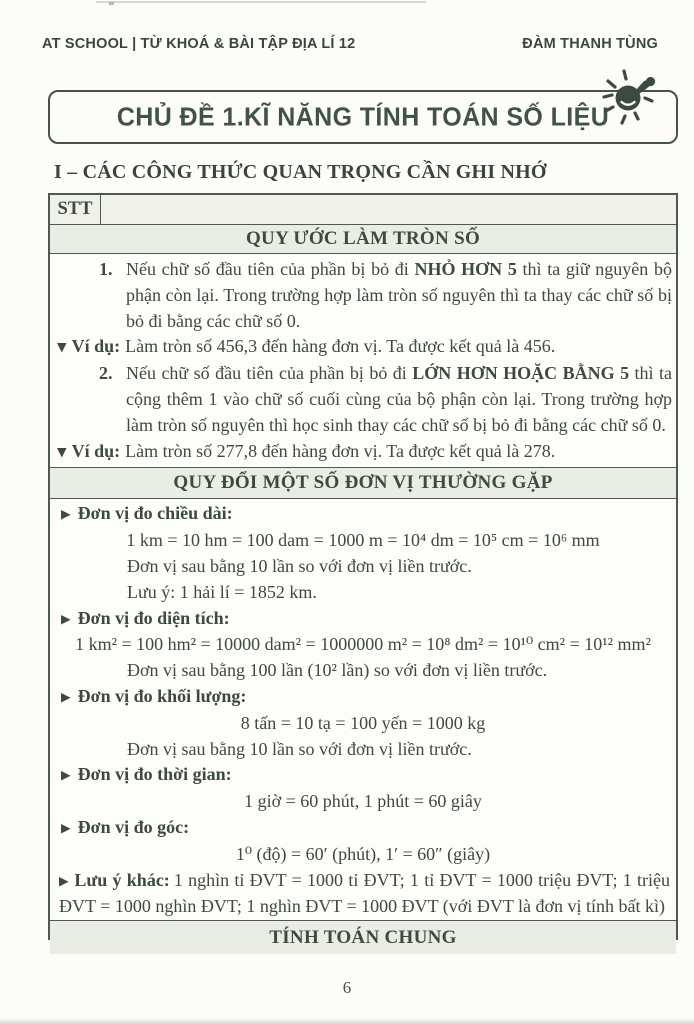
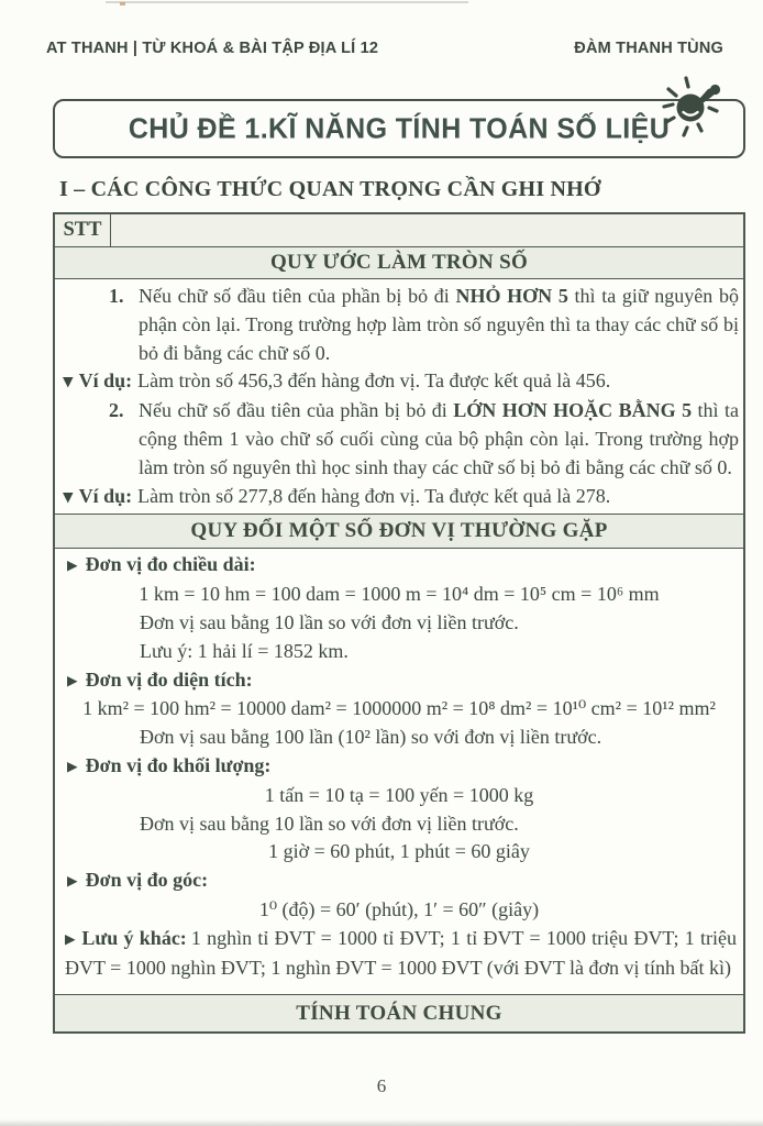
- AT SCHOOL | TỪ KHOÁ & BÀI TẬP ĐỊA LÍ 12
+ AT THANH | TỪ KHOÁ & BÀI TẬP ĐỊA LÍ 12
  ĐÀM THANH TÙNG
  CHỦ ĐỀ 1.KĨ NĂNG TÍNH TOÁN SỐ LIỆU
  I – CÁC CÔNG THỨC QUAN TRỌNG CẦN GHI NHỚ
  STT
  QUY ƯỚC LÀM TRÒN SỐ
  1.
  Nếu chữ số đầu tiên của phần bị bỏ đi NHỎ HƠN 5 thì ta giữ nguyên bộ phận còn lại. Trong trường hợp làm tròn số nguyên thì ta thay các chữ số bị bỏ đi bằng các chữ số 0.
  ▼ Ví dụ: Làm tròn số 456,3 đến hàng đơn vị. Ta được kết quả là 456.
  2.
  Nếu chữ số đầu tiên của phần bị bỏ đi LỚN HƠN HOẶC BẰNG 5 thì ta cộng thêm 1 vào chữ số cuối cùng của bộ phận còn lại. Trong trường hợp làm tròn số nguyên thì học sinh thay các chữ số bị bỏ đi bằng các chữ số 0.
  ▼ Ví dụ: Làm tròn số 277,8 đến hàng đơn vị. Ta được kết quả là 278.
  QUY ĐỔI MỘT SỐ ĐƠN VỊ THƯỜNG GẶP
  ▶ Đơn vị đo chiều dài:
  1 km = 10 hm = 100 dam = 1000 m = 10⁴ dm = 10⁵ cm = 10⁶ mm
  Đơn vị sau bằng 10 lần so với đơn vị liền trước.
  Lưu ý: 1 hải lí = 1852 km.
  ▶ Đơn vị đo diện tích:
  1 km² = 100 hm² = 10000 dam² = 1000000 m² = 10⁸ dm² = 10¹⁰ cm² = 10¹² mm²
  Đơn vị sau bằng 100 lần (10² lần) so với đơn vị liền trước.
  ▶ Đơn vị đo khối lượng:
- 8 tấn = 10 tạ = 100 yến = 1000 kg
+ 1 tấn = 10 tạ = 100 yến = 1000 kg
  Đơn vị sau bằng 10 lần so với đơn vị liền trước.
- ▶ Đơn vị đo thời gian:
  1 giờ = 60 phút, 1 phút = 60 giây
  ▶ Đơn vị đo góc:
  1⁰ (độ) = 60′ (phút), 1′ = 60″ (giây)
  ▶ Lưu ý khác: 1 nghìn tỉ ĐVT = 1000 tỉ ĐVT; 1 tỉ ĐVT = 1000 triệu ĐVT; 1 triệu ĐVT = 1000 nghìn ĐVT; 1 nghìn ĐVT = 1000 ĐVT (với ĐVT là đơn vị tính bất kì)
  TÍNH TOÁN CHUNG
  6
